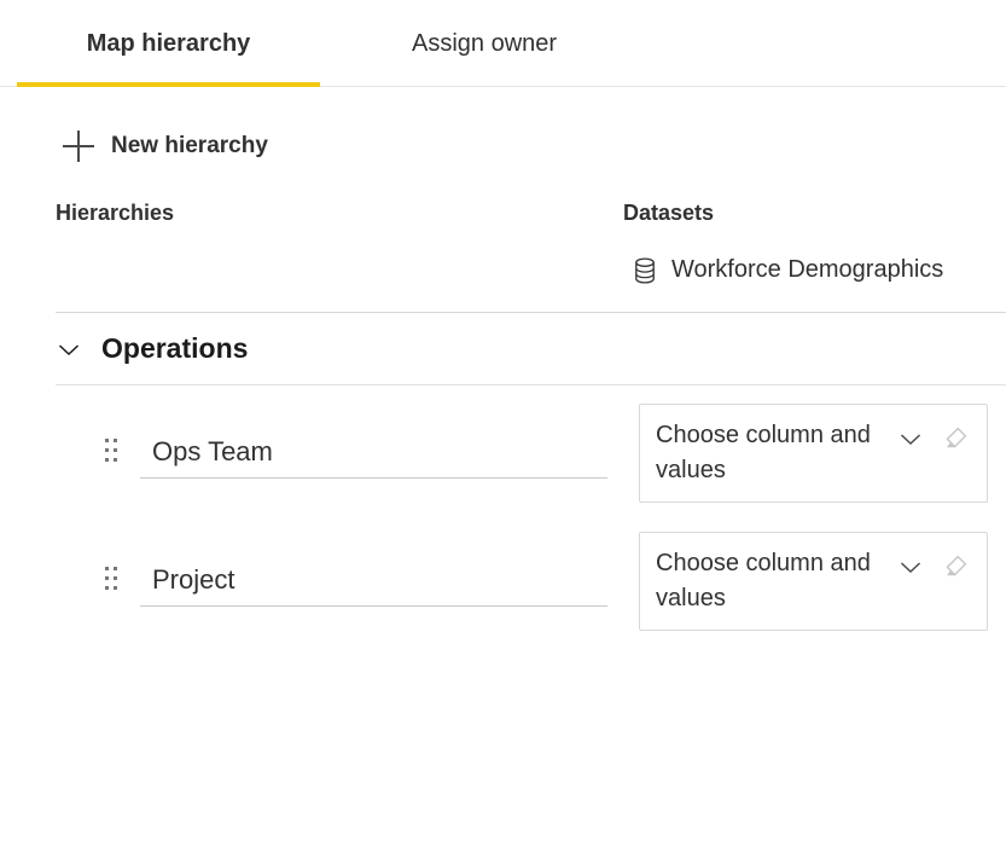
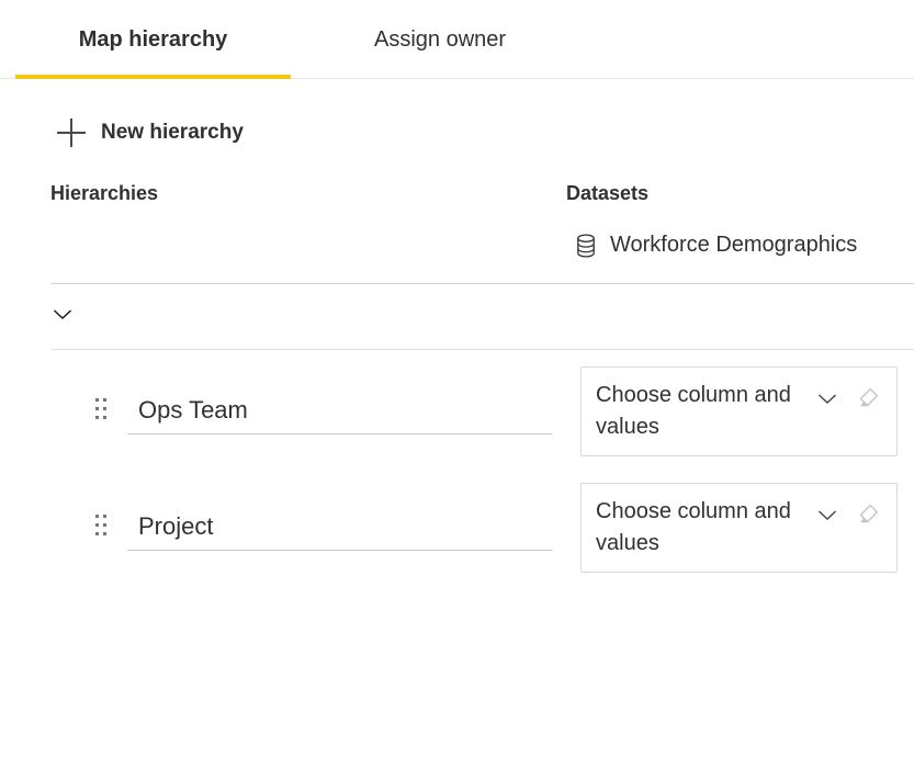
  Map hierarchy
  Assign owner
  New hierarchy
  Hierarchies
  Datasets
  Workforce Demographics
- Operations
  Ops Team
  Choose column and values
  Project
  Choose column and values
